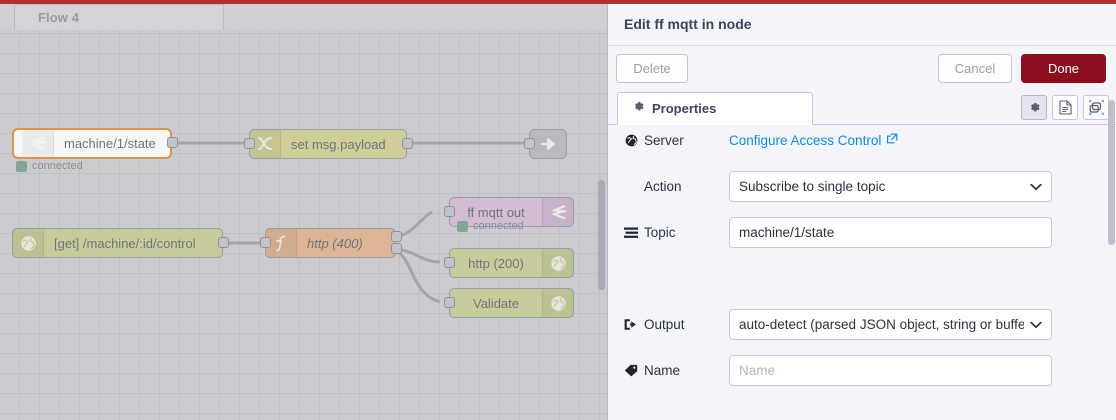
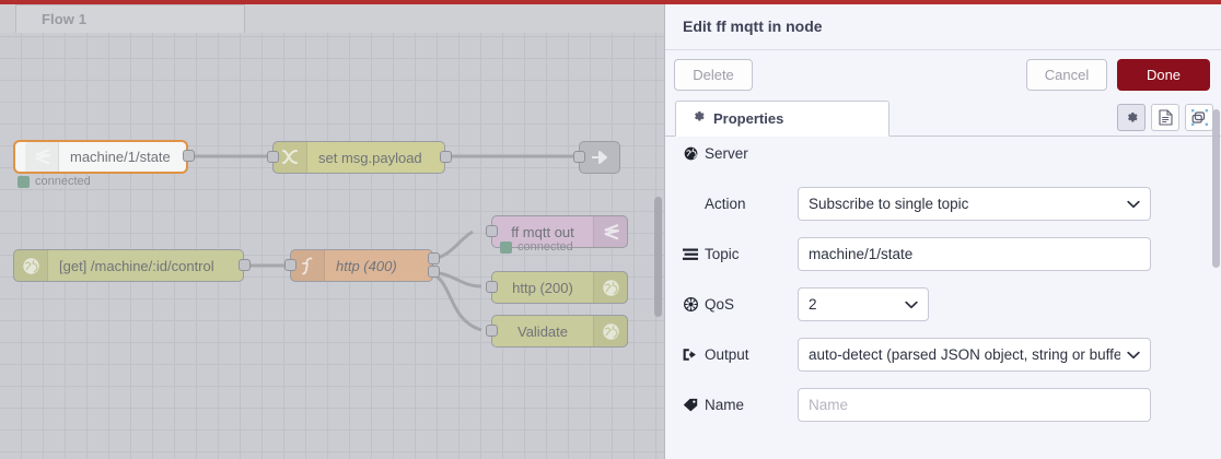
- Flow 4
+ Flow 1
  machine/1/state
  connected
  set msg.payload
  [get] /machine/:id/control
  http (400)
  ff mqtt out
  connected
  http (200)
  Validate
  Edit ff mqtt in node
  Delete
  Cancel
  Done
  Properties
  Server
- Configure Access Control
  Action
  Subscribe to single topic
  Topic
  machine/1/state
+ QoS
+ 2
  Output
  auto-detect (parsed JSON object, string or buffe
  Name
  Name
